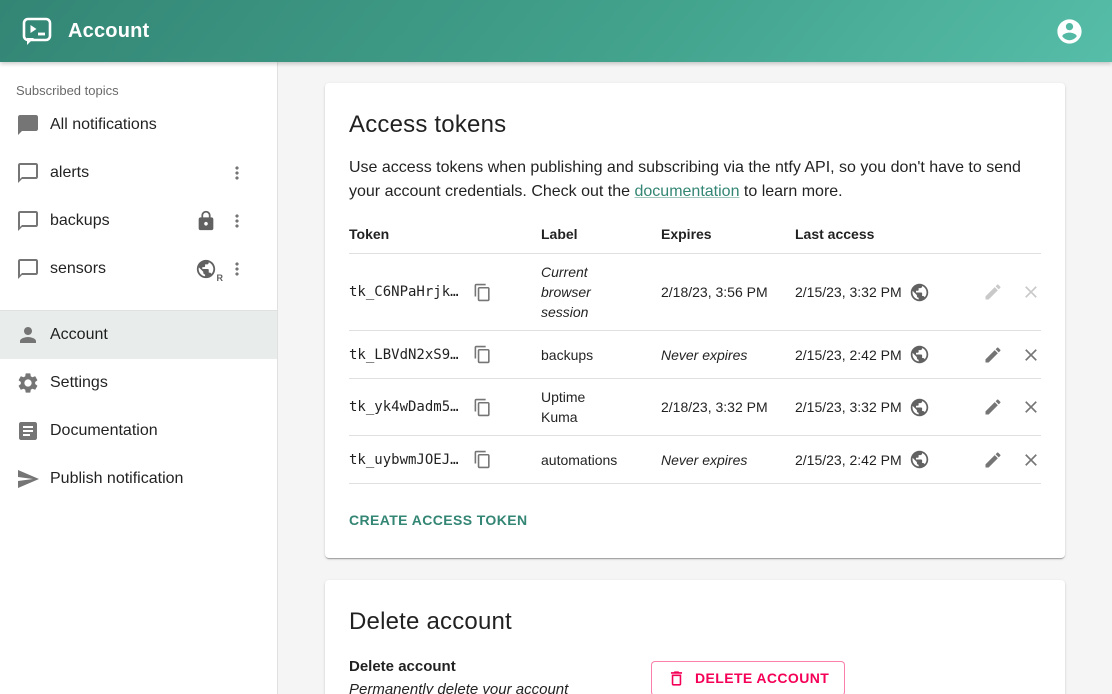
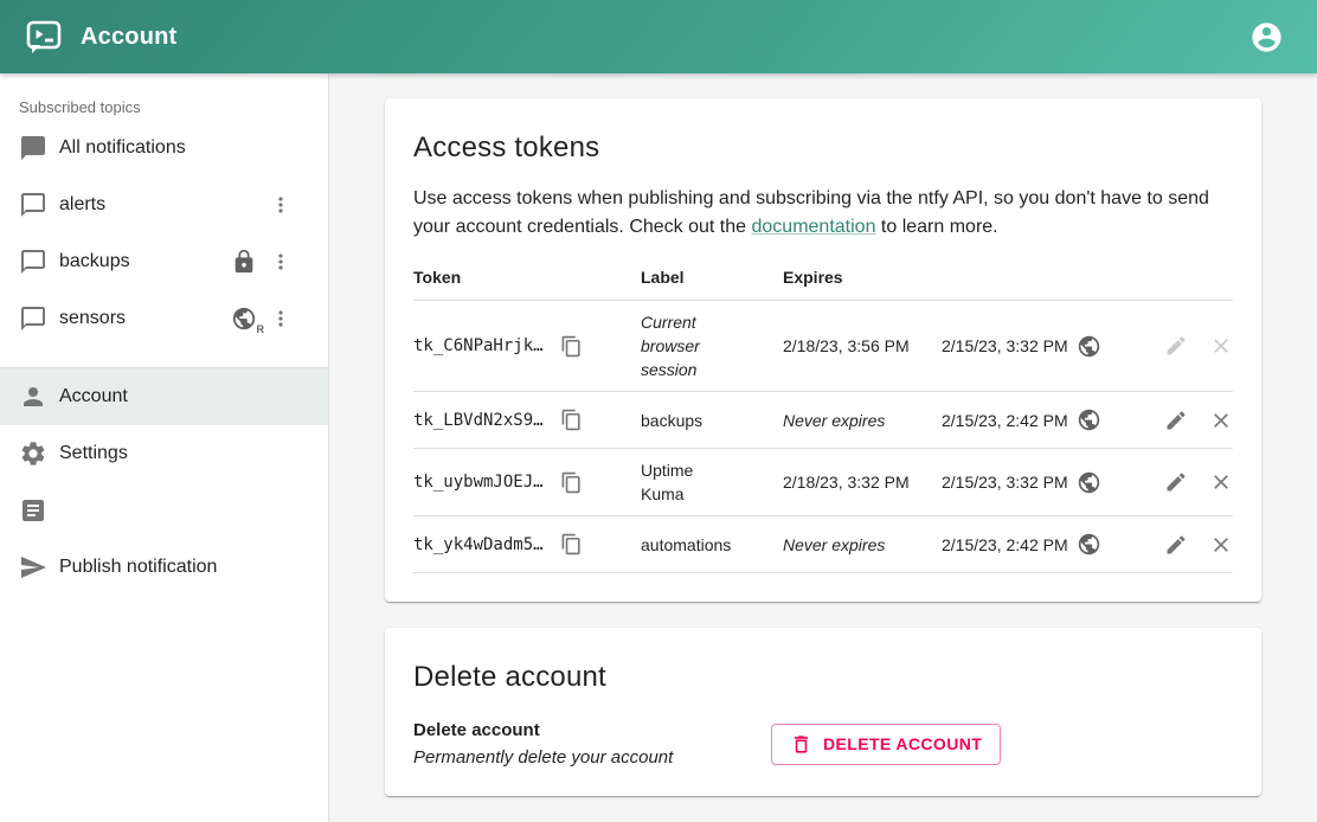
  Account
  Subscribed topics
  All notifications
  alerts
  backups
  sensors
  R
  Account
  Settings
- Documentation
  Publish notification
  Access tokens
  Use access tokens when publishing and subscribing via the ntfy API, so you don't have to send your account credentials. Check out the documentation to learn more.
  Token
  Label
  Expires
- Last access
  tk_C6NPaHrjk…
  Current browser session
  2/18/23, 3:56 PM
  2/15/23, 3:32 PM
  tk_LBVdN2xS9…
  backups
  Never expires
  2/15/23, 2:42 PM
- tk_yk4wDadm5…
+ tk_uybwmJOEJ…
  Uptime Kuma
  2/18/23, 3:32 PM
  2/15/23, 3:32 PM
- tk_uybwmJOEJ…
+ tk_yk4wDadm5…
  automations
  Never expires
  2/15/23, 2:42 PM
- CREATE ACCESS TOKEN
  Delete account
  Delete account
  Permanently delete your account
  DELETE ACCOUNT
